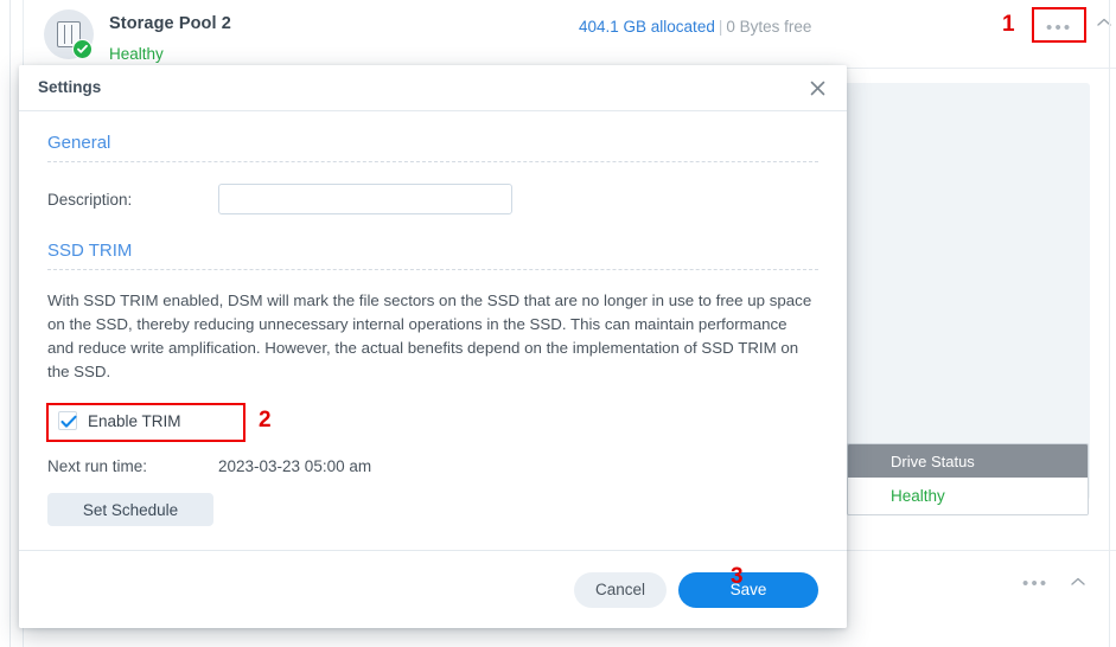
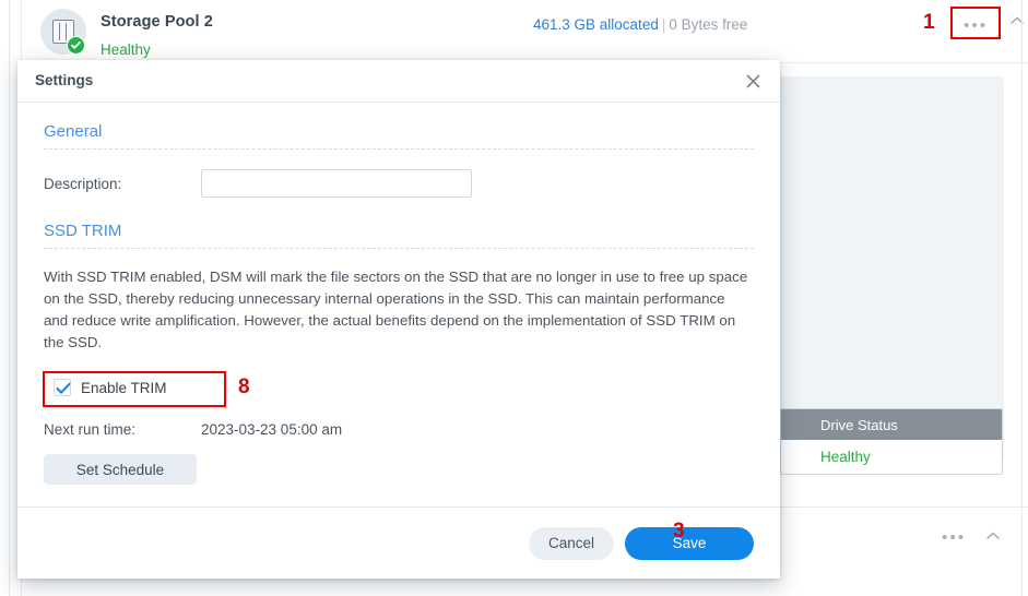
  Storage Pool 2
  Healthy
- 404.1 GB allocated | 0 Bytes free
+ 461.3 GB allocated | 0 Bytes free
  1
  •••
  Drive Status
  Healthy
  •••
  Settings
  General
  Description:
  SSD TRIM
  With SSD TRIM enabled, DSM will mark the file sectors on the SSD that are no longer in use to free up space on the SSD, thereby reducing unnecessary internal operations in the SSD. This can maintain performance and reduce write amplification. However, the actual benefits depend on the implementation of SSD TRIM on the SSD.
  Enable TRIM
- 2
+ 8
  Next run time:
  2023-03-23 05:00 am
  Set Schedule
  3
  Cancel
  Save
